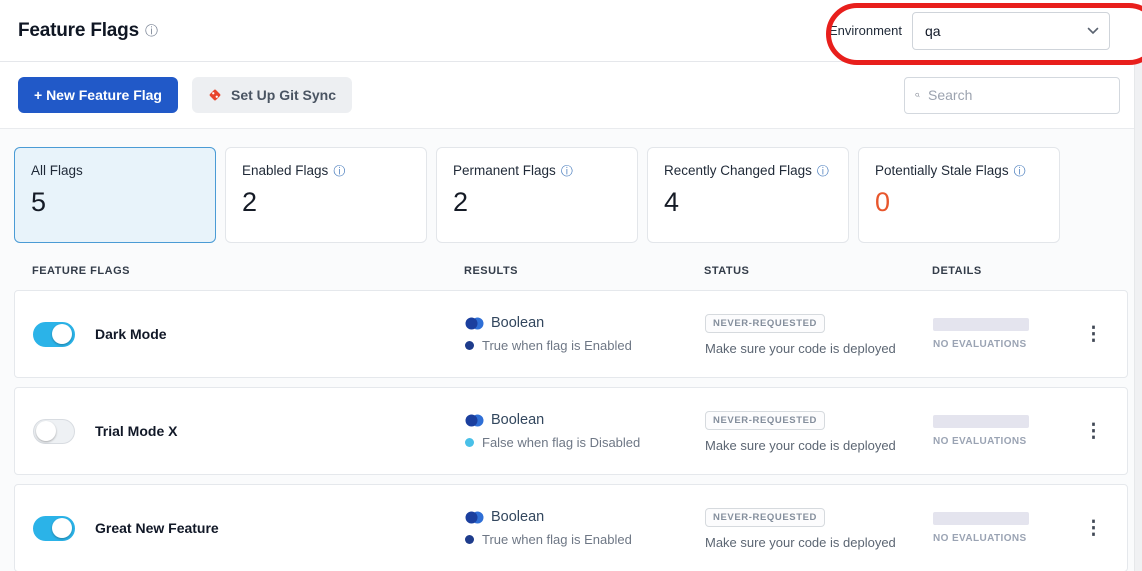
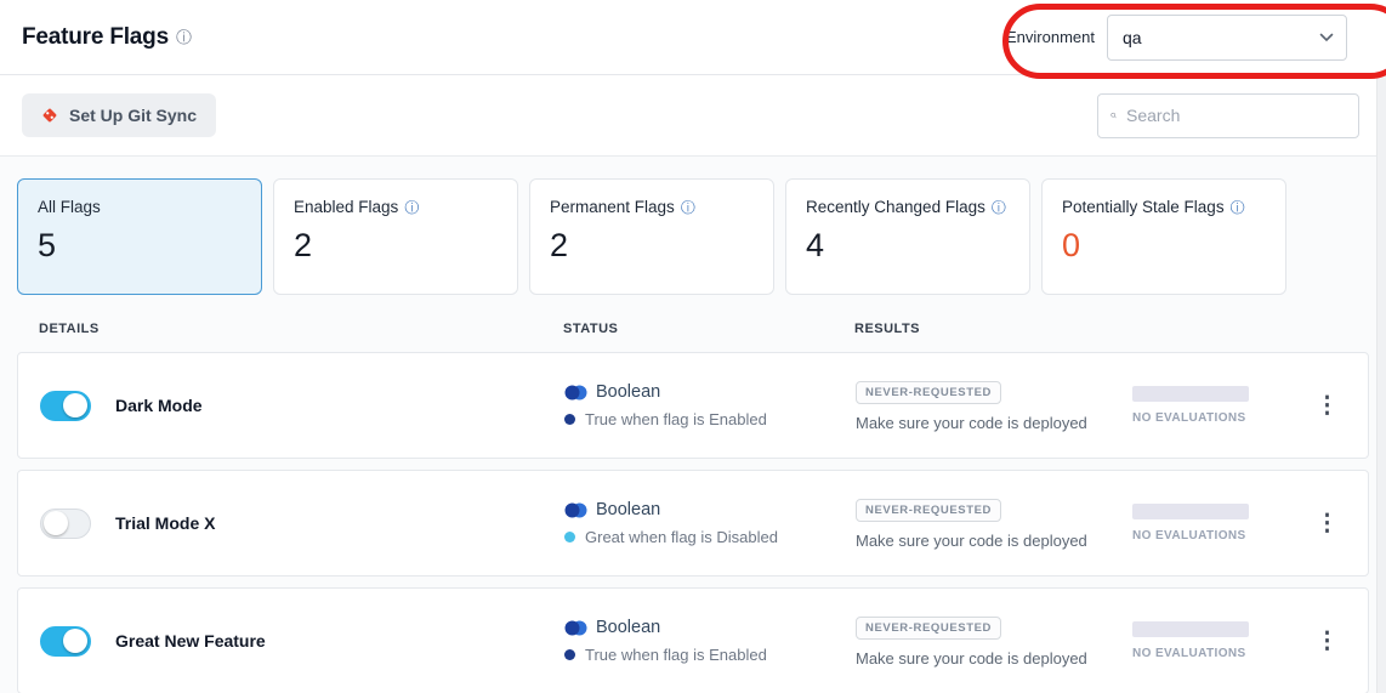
  Feature Flags
  ⓘ
  Environment
  qa
- + New Feature Flag
  Set Up Git Sync
  Search
  All Flags
  5
  Enabled Flags
  ⓘ
  2
  Permanent Flags
  ⓘ
  2
  Recently Changed Flags
  ⓘ
  4
  Potentially Stale Flags
  ⓘ
  0
- FEATURE FLAGS
- RESULTS
+ DETAILS
  STATUS
- DETAILS
+ RESULTS
  Dark Mode
  Boolean
  True when flag is Enabled
  NEVER-REQUESTED
  Make sure your code is deployed
  NO EVALUATIONS
  ⋮
  Trial Mode X
  Boolean
- False when flag is Disabled
+ Great when flag is Disabled
  NEVER-REQUESTED
  Make sure your code is deployed
  NO EVALUATIONS
  ⋮
  Great New Feature
  Boolean
  True when flag is Enabled
  NEVER-REQUESTED
  Make sure your code is deployed
  NO EVALUATIONS
  ⋮
